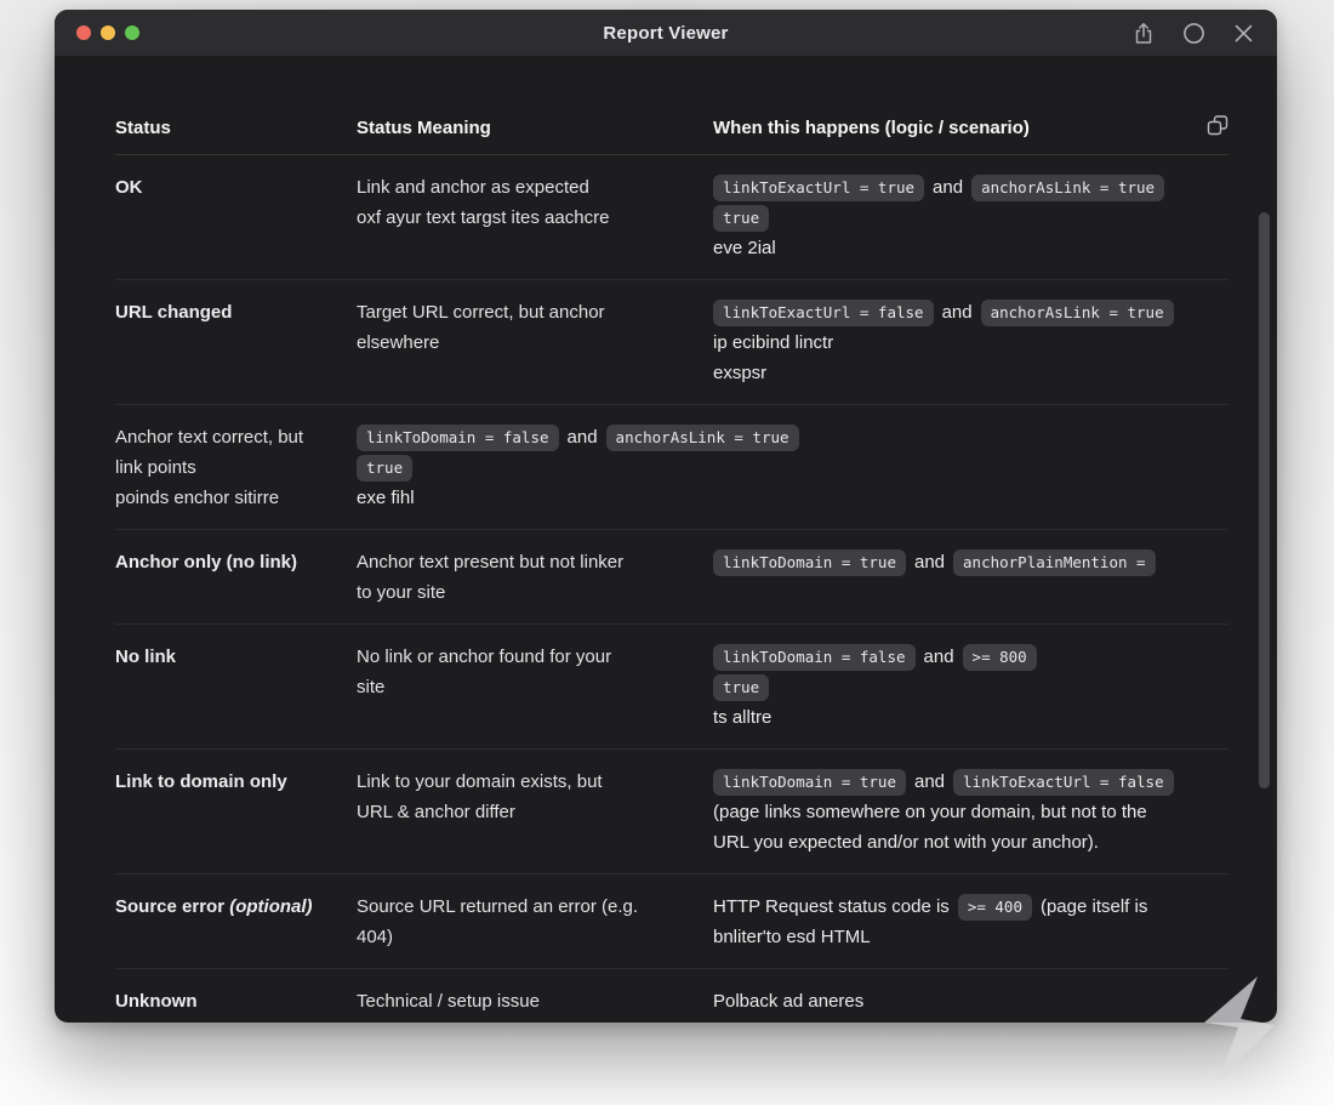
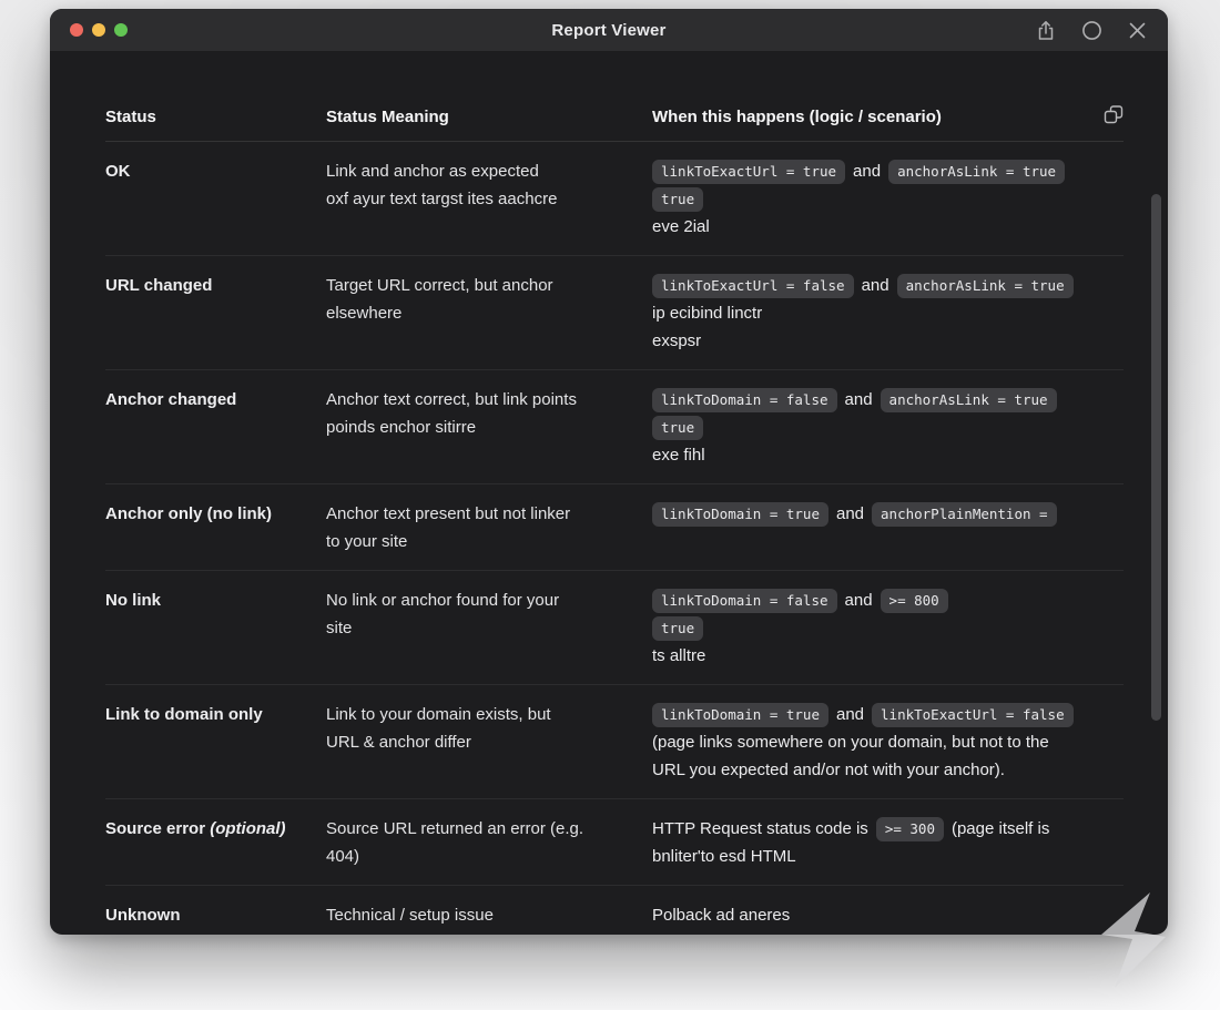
  Report Viewer
  Status
  Status Meaning
  When this happens (logic / scenario)
  OK
  Link and anchor as expected
  oxf ayur text targst ites aachcre
  linkToExactUrl = true and anchorAsLink = true
  true
  eve 2ial
  URL changed
  Target URL correct, but anchor
  elsewhere
  linkToExactUrl = false and anchorAsLink = true
  ip ecibind linctr
  exspsr
+ Anchor changed
  Anchor text correct, but link points
  poinds enchor sitirre
  linkToDomain = false and anchorAsLink = true
  true
  exe fihl
  Anchor only (no link)
  Anchor text present but not linker
  to your site
  linkToDomain = true and anchorPlainMention =
  No link
  No link or anchor found for your
  site
  linkToDomain = false and >= 800
  true
  ts alltre
  Link to domain only
  Link to your domain exists, but
  URL & anchor differ
  linkToDomain = true and linkToExactUrl = false
  (page links somewhere on your domain, but not to the
  URL you expected and/or not with your anchor).
  Source error (optional)
  Source URL returned an error (e.g.
  404)
- HTTP Request status code is >= 400 (page itself is
+ HTTP Request status code is >= 300 (page itself is
  bnliter'to esd HTML
  Unknown
  Technical / setup issue
  Polback ad aneres
